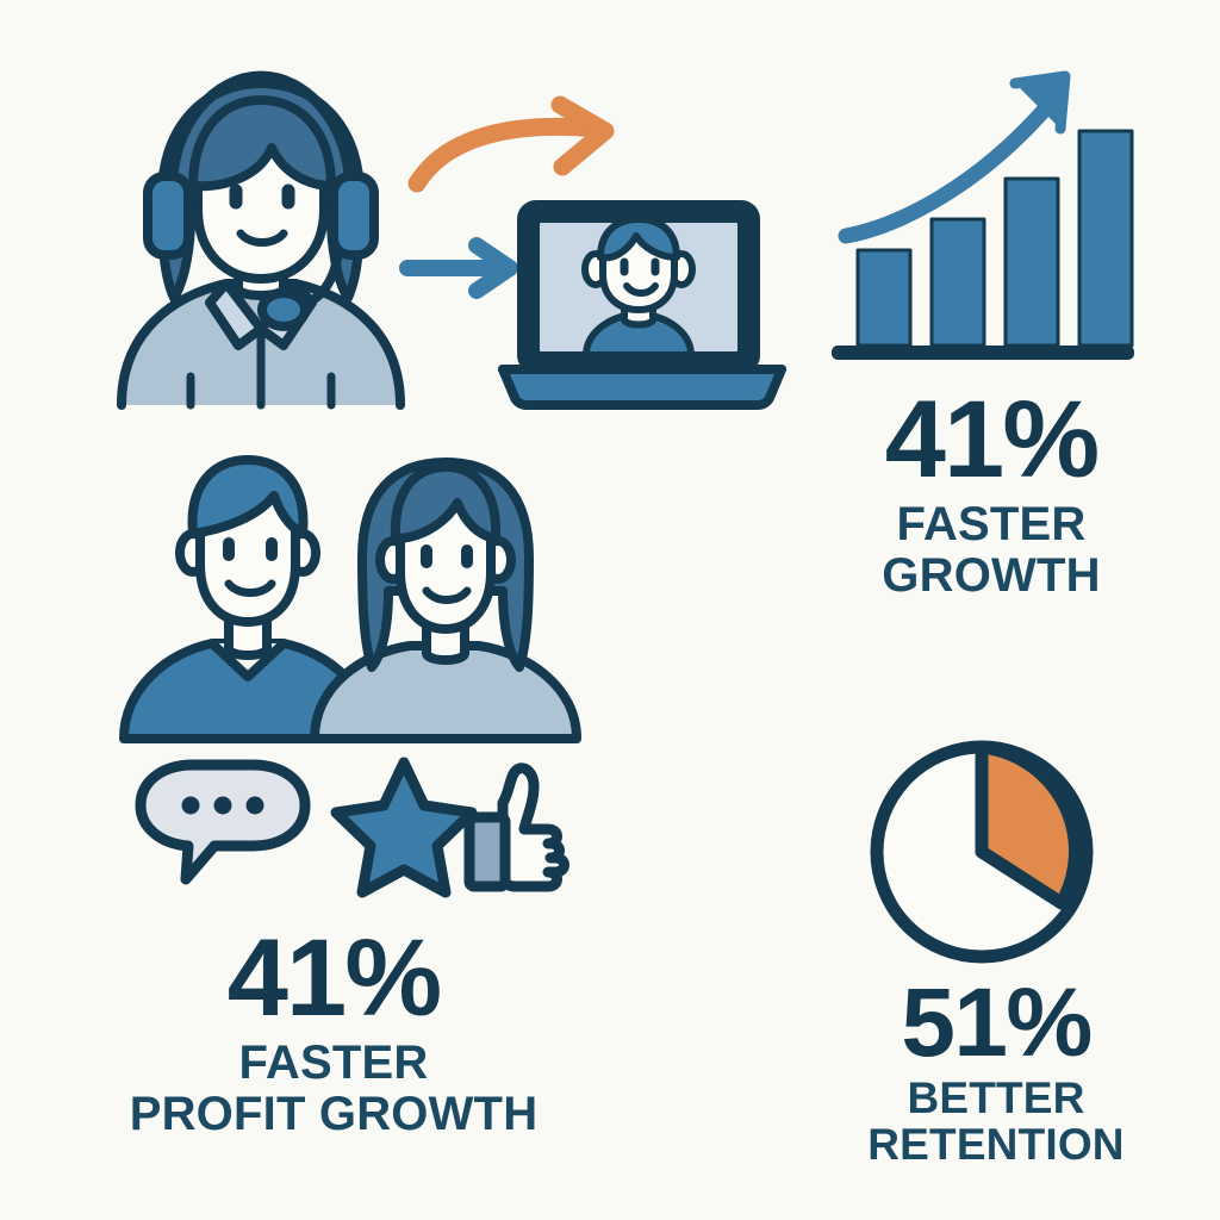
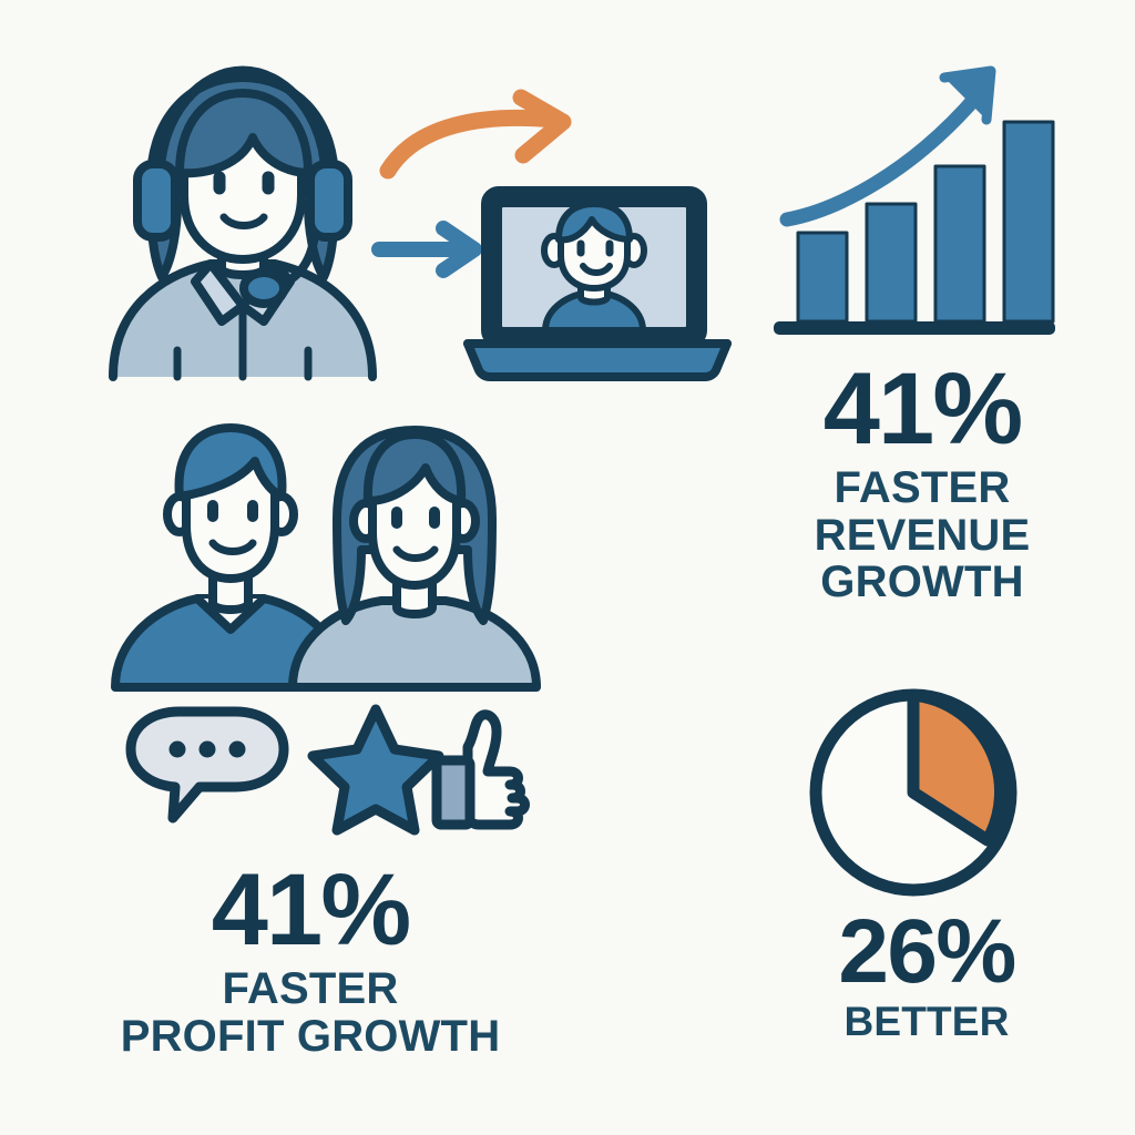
  41%
  FASTER
+ REVENUE
  GROWTH
  41%
  FASTER
  PROFIT GROWTH
- 51%
+ 26%
  BETTER
- RETENTION
